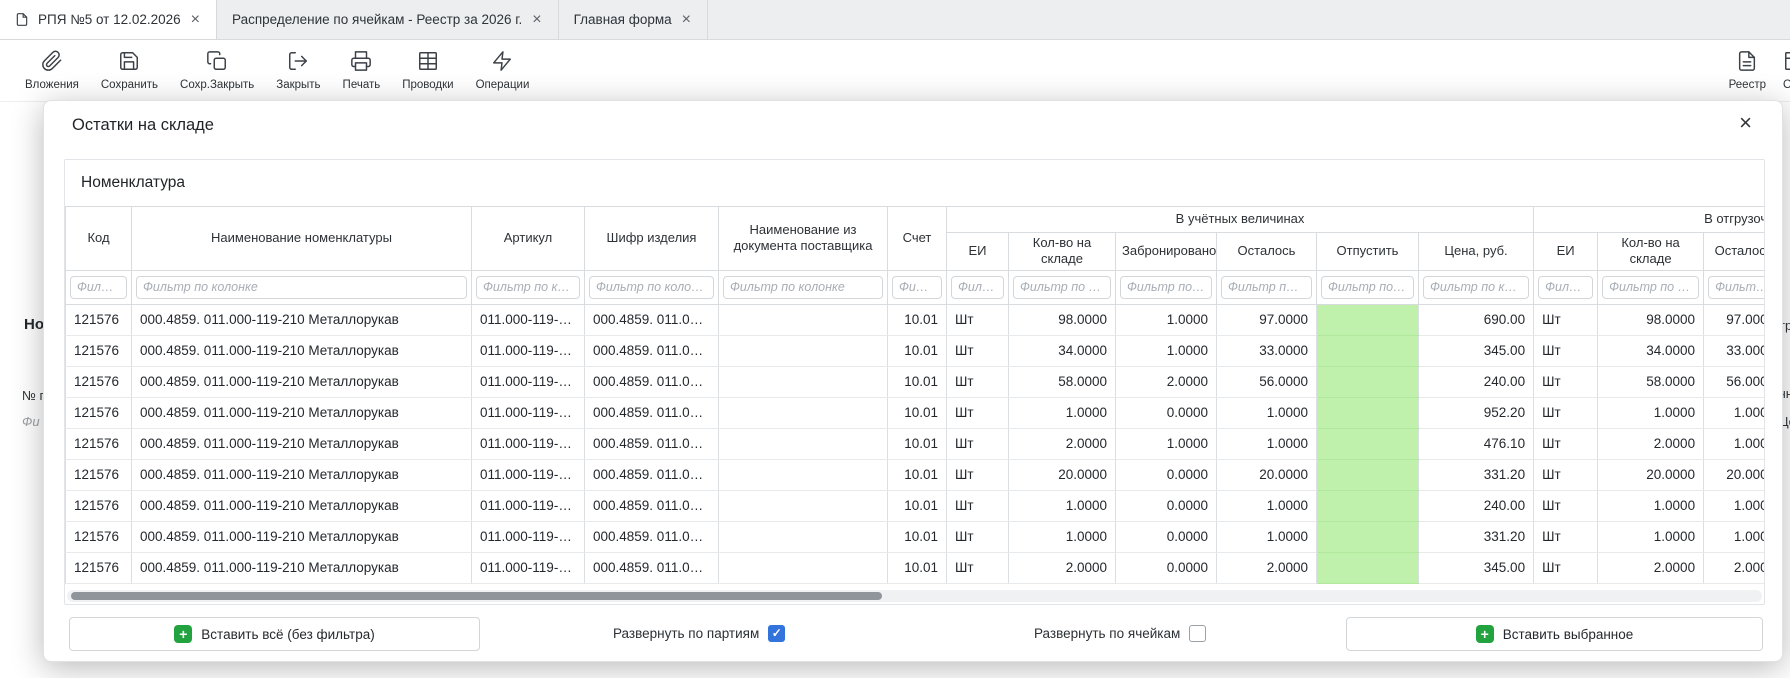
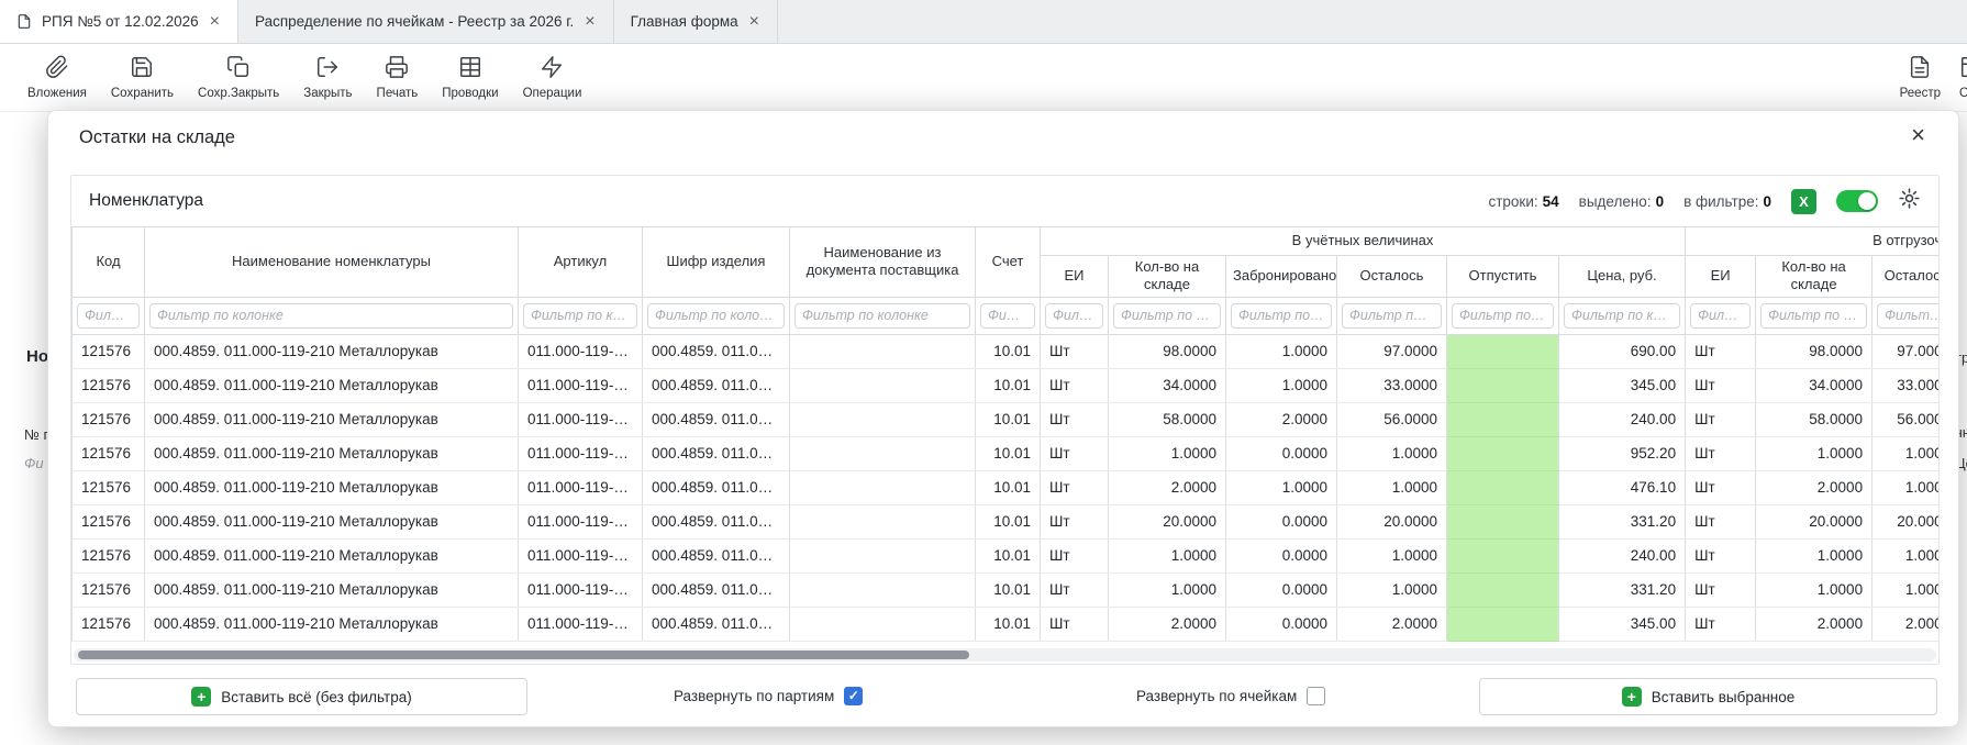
  РПЯ №5 от 12.02.2026
  ×
  Распределение по ячейкам - Реестр за 2026 г.
  ×
  Главная форма
  ×
  Вложения
  Сохранить
  Сохр.Закрыть
  Закрыть
  Печать
  Проводки
  Операции
  Реестр
  О
  Но
  Фи
  Остатки на складе
  ×
  Номенклатура
+ строки: 54
+ выделено: 0
+ в фильтре: 0
+ X
  Код	Наименование номенклатуры	Артикул	Шифр изделия	Наименование из документа поставщика	Счет	В учётных величинах	В отгрузоч
  ЕИ	Кол-во на складе	Забронировано	Осталось	Отпустить	Цена, руб.	ЕИ	Кол-во на складе	Осталос
  121576	000.4859. 011.000-119-210 Металлорукав	011.000-119-210	000.4859. 011.000-1		10.01	Шт	98.0000	1.0000	97.0000		690.00	Шт	98.0000	97.000
  121576	000.4859. 011.000-119-210 Металлорукав	011.000-119-210	000.4859. 011.000-1		10.01	Шт	34.0000	1.0000	33.0000		345.00	Шт	34.0000	33.000
  121576	000.4859. 011.000-119-210 Металлорукав	011.000-119-210	000.4859. 011.000-1		10.01	Шт	58.0000	2.0000	56.0000		240.00	Шт	58.0000	56.000
  121576	000.4859. 011.000-119-210 Металлорукав	011.000-119-210	000.4859. 011.000-1		10.01	Шт	1.0000	0.0000	1.0000		952.20	Шт	1.0000	1.000
  121576	000.4859. 011.000-119-210 Металлорукав	011.000-119-210	000.4859. 011.000-1		10.01	Шт	2.0000	1.0000	1.0000		476.10	Шт	2.0000	1.000
  121576	000.4859. 011.000-119-210 Металлорукав	011.000-119-210	000.4859. 011.000-1		10.01	Шт	20.0000	0.0000	20.0000		331.20	Шт	20.0000	20.000
  121576	000.4859. 011.000-119-210 Металлорукав	011.000-119-210	000.4859. 011.000-1		10.01	Шт	1.0000	0.0000	1.0000		240.00	Шт	1.0000	1.000
  121576	000.4859. 011.000-119-210 Металлорукав	011.000-119-210	000.4859. 011.000-1		10.01	Шт	1.0000	0.0000	1.0000		331.20	Шт	1.0000	1.000
  121576	000.4859. 011.000-119-210 Металлорукав	011.000-119-210	000.4859. 011.000-1		10.01	Шт	2.0000	0.0000	2.0000		345.00	Шт	2.0000	2.000
  +
  Вставить всё (без фильтра)
  Развернуть по партиям
  ✓
  Развернуть по ячейкам
  +
  Вставить выбранное
